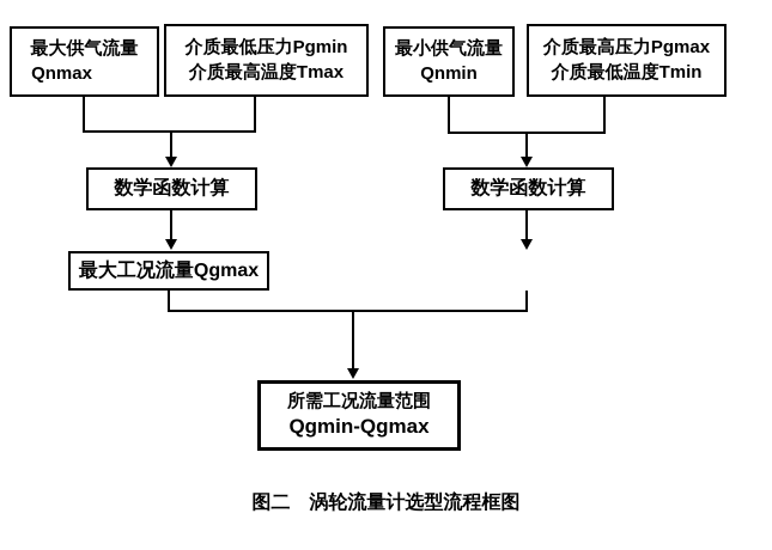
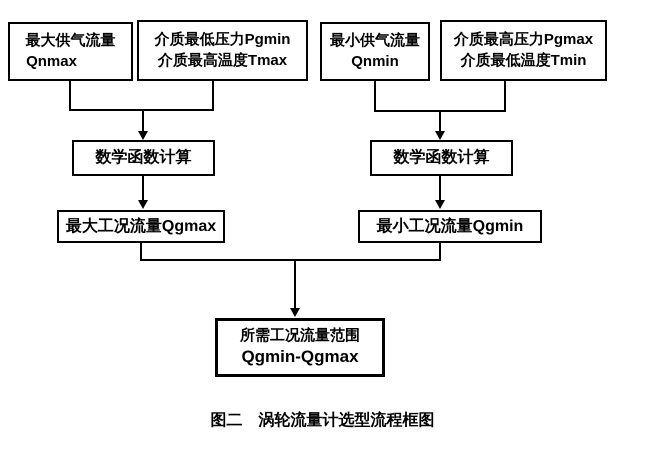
  最大供气流量
  Qnmax
  介质最低压力Pgmin
  介质最高温度Tmax
  最小供气流量
  Qnmin
  介质最高压力Pgmax
  介质最低温度Tmin
  数学函数计算
  数学函数计算
  最大工况流量Qgmax
+ 最小工况流量Qgmin
  所需工况流量范围
  Qgmin-Qgmax
  图二 涡轮流量计选型流程框图
